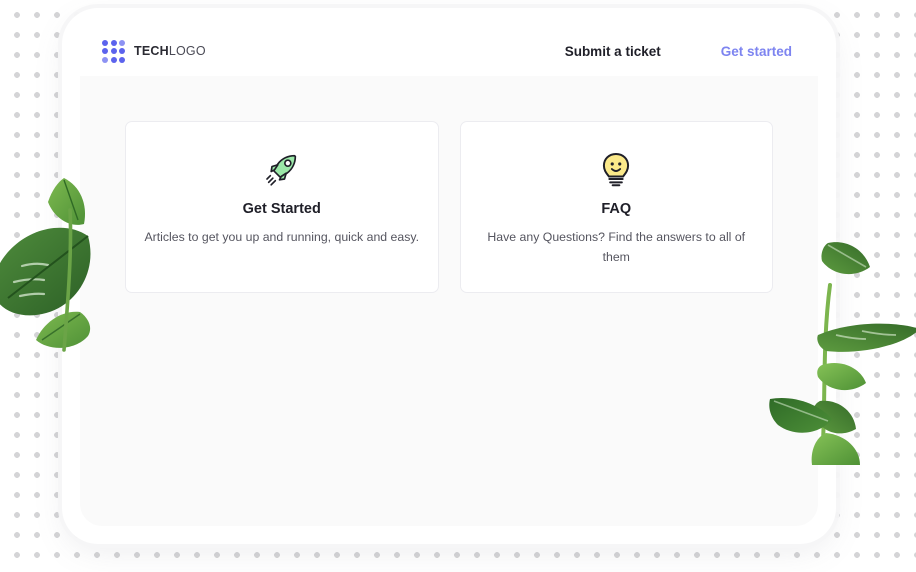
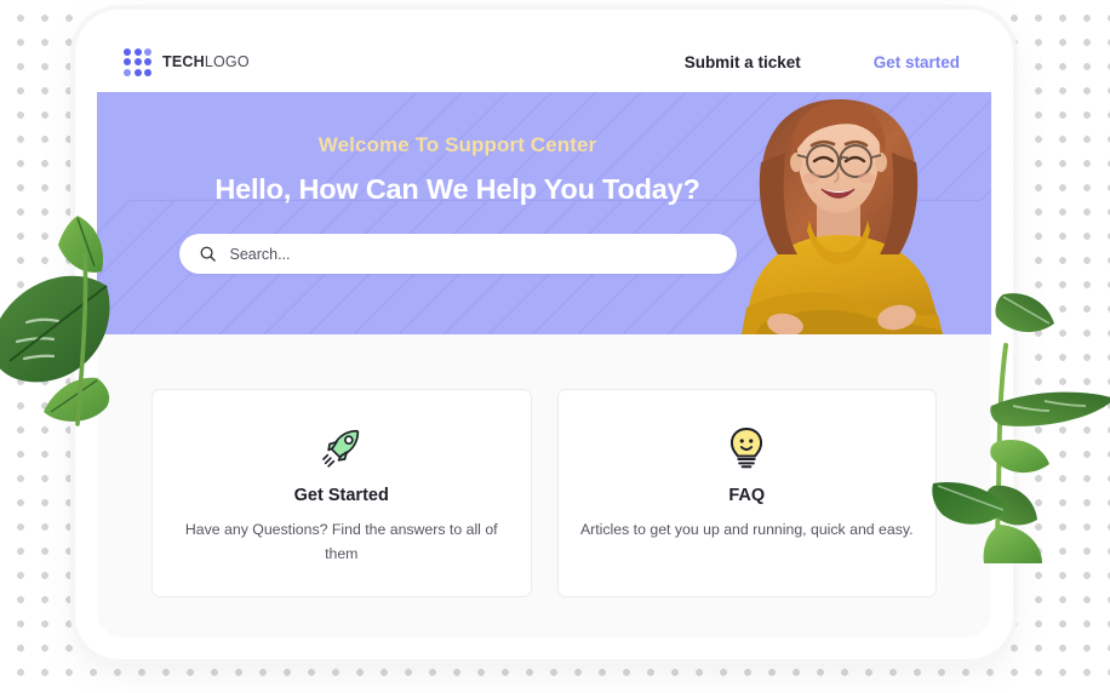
  TECHLOGO
  Submit a ticket
  Get started
+ Welcome To Support Center
+ Hello, How Can We Help You Today?
+ Search...
  Get Started
- Articles to get you up and running, quick and easy.
+ Have any Questions? Find the answers to all of them
  FAQ
- Have any Questions? Find the answers to all of them
+ Articles to get you up and running, quick and easy.
